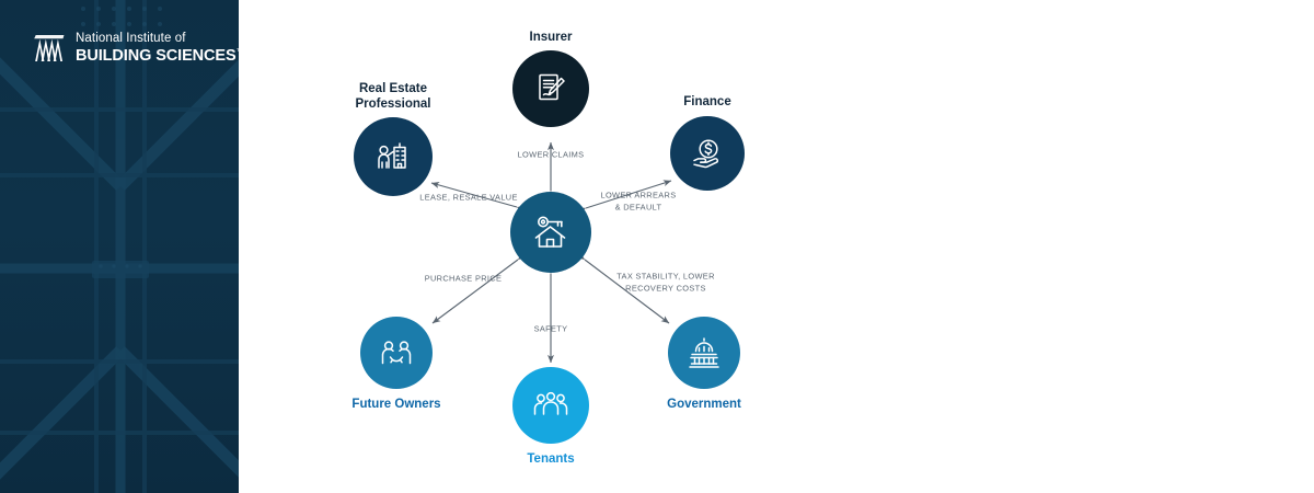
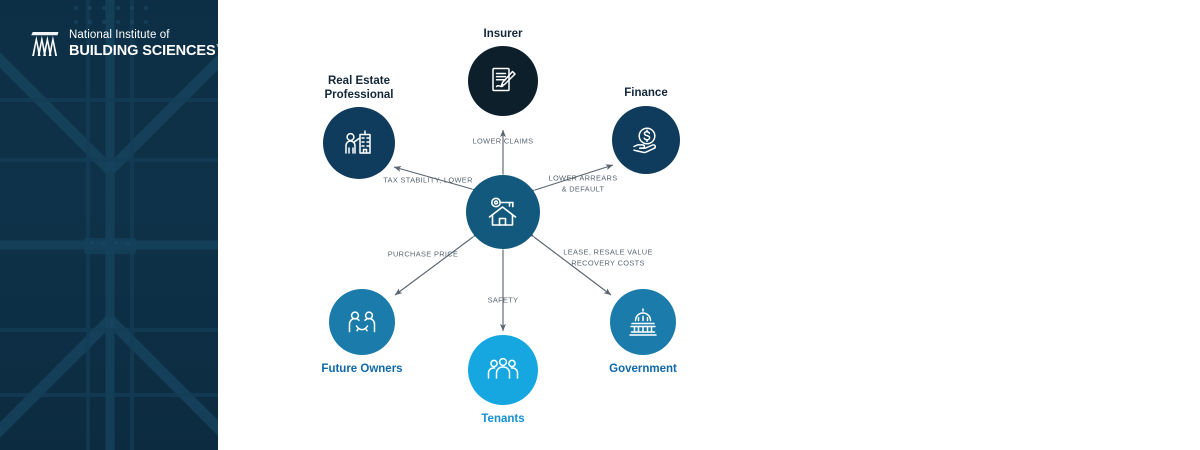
  National Institute of
  BUILDING SCIENCES
  LOWER CLAIMS
- LEASE, RESALE VALUE
+ TAX STABILITY, LOWER
  LOWER ARREARS
  & DEFAULT
  PURCHASE PRICE
  SAFETY
- TAX STABILITY, LOWER
+ LEASE, RESALE VALUE
  RECOVERY COSTS
  Insurer
  Real Estate
  Professional
  Finance
  Future Owners
  Tenants
  Government
